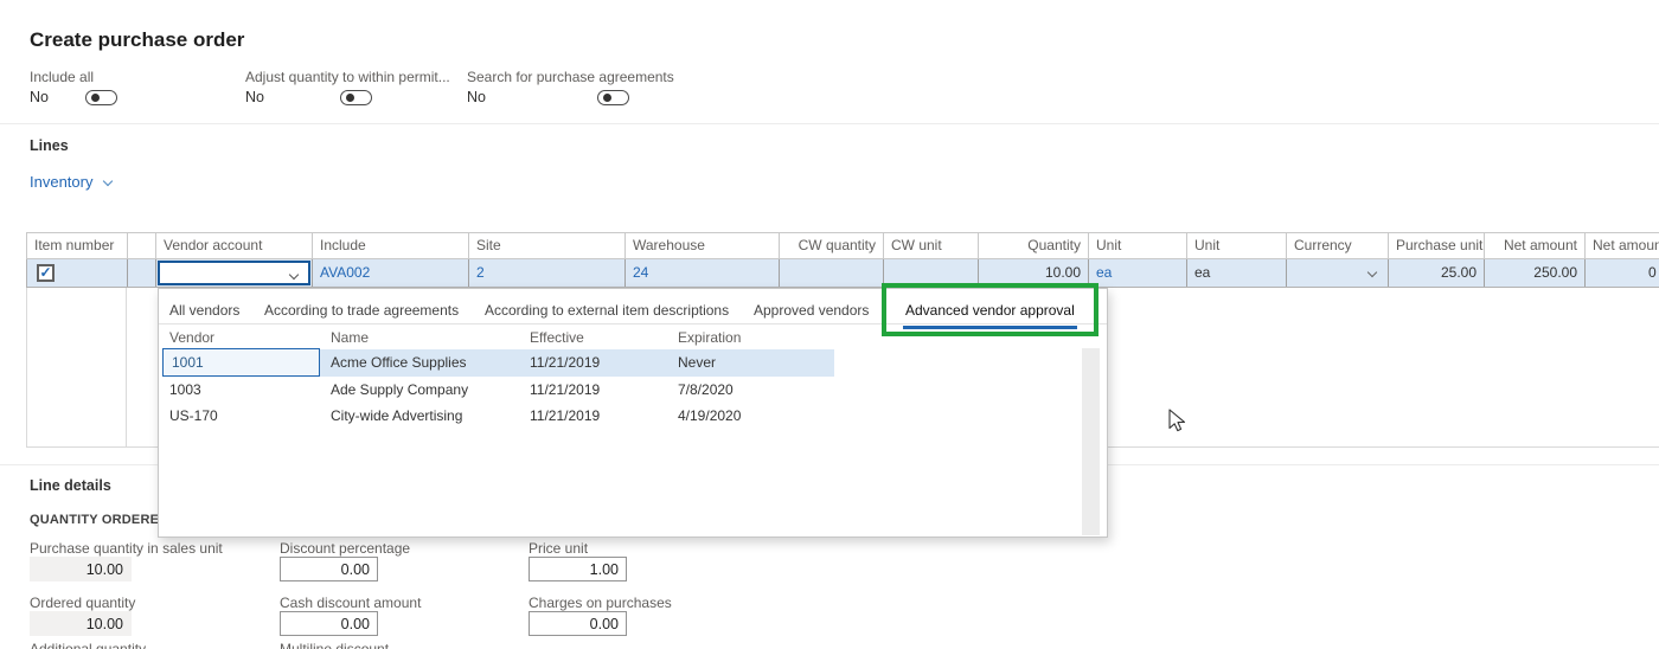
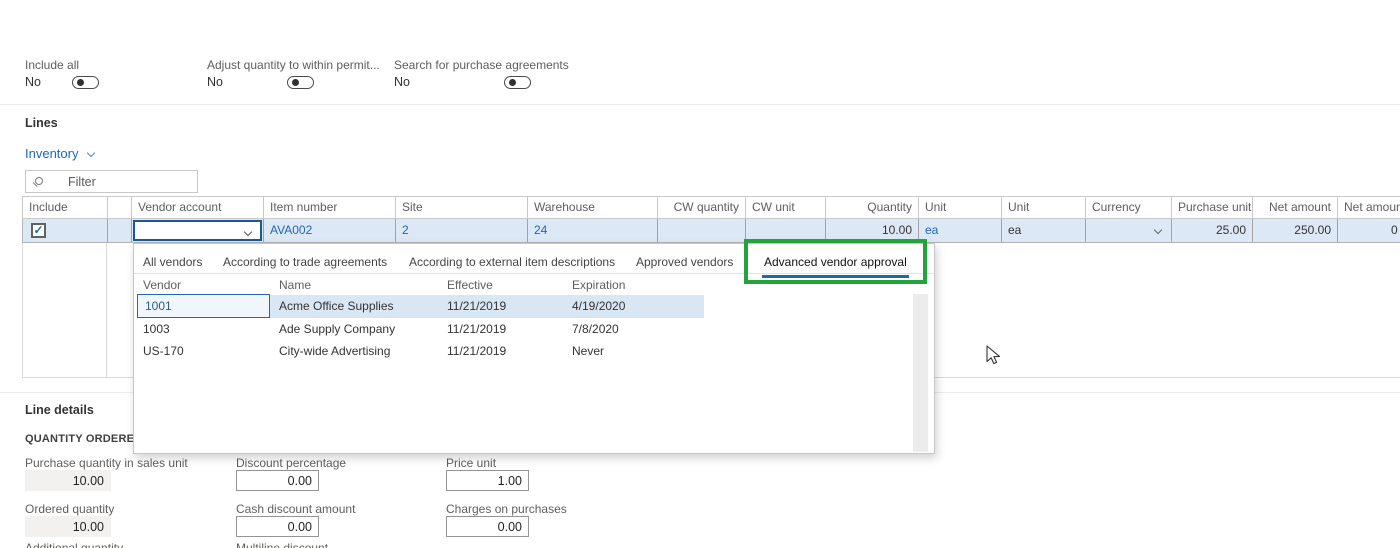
- Create purchase order
  Include all
  No
  Adjust quantity to within permit...
  No
  Search for purchase agreements
  No
  Lines
  Inventory
+ Filter
- Item number
+ Include
  Vendor account
- Include
+ Item number
  Site
  Warehouse
  CW quantity
  CW unit
  Quantity
  Unit
  Unit
  Currency
  Purchase unit
  Net amount
  Net amoun
  ✓
  AVA002
  2
  24
  10.00
  ea
  ea
  25.00
  250.00
  0
  Line details
  QUANTITY ORDERE
  Purchase quantity in sales unit
  10.00
  Discount percentage
  0.00
  Price unit
  1.00
  Ordered quantity
  10.00
  Cash discount amount
  0.00
  Charges on purchases
  0.00
  All vendors
  According to trade agreements
  According to external item descriptions
  Approved vendors
  Advanced vendor approval
  Vendor
  Name
  Effective
  Expiration
  1001
  Acme Office Supplies
  11/21/2019
- Never
+ 4/19/2020
  1003
  Ade Supply Company
  11/21/2019
  7/8/2020
  US-170
  City-wide Advertising
  11/21/2019
- 4/19/2020
+ Never
